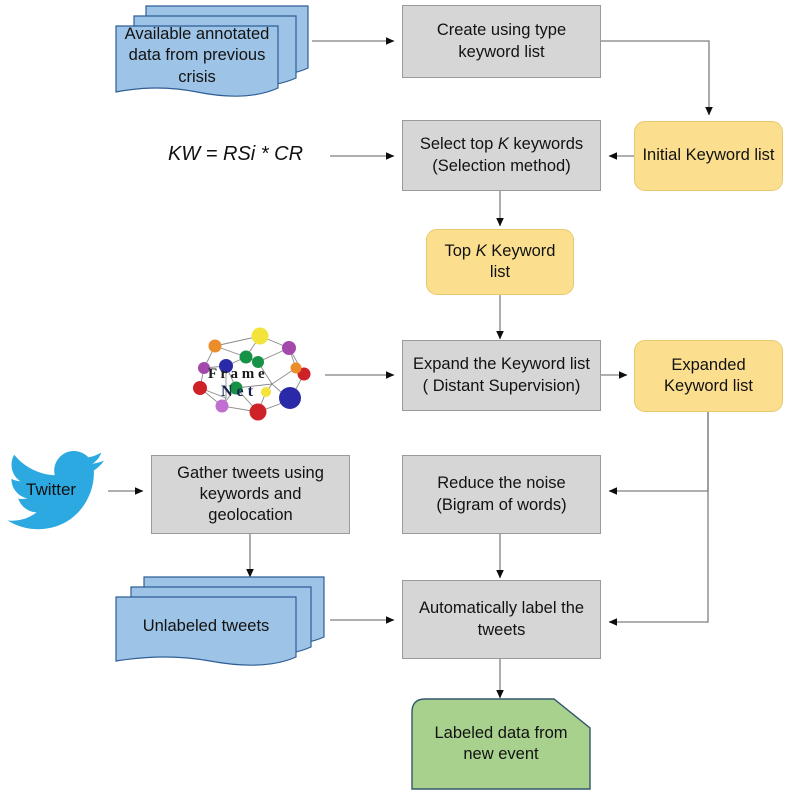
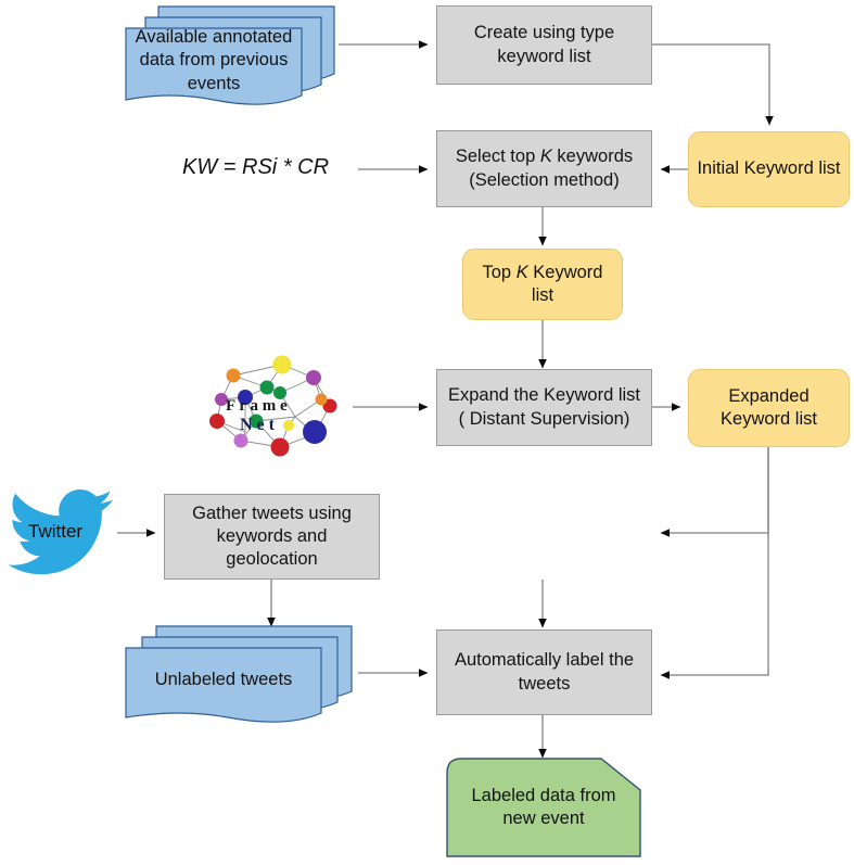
- Available annotated data from previous crisis
+ Available annotated data from previous events
  Create using type keyword list
  Initial Keyword list
  KW = RSi * CR
  Select top K keywords
  (Selection method)
  Top K Keyword
  list
  F r a m e
  N e t
  Expand the Keyword list
  ( Distant Supervision)
  Expanded Keyword list
  Twitter
  Gather tweets using keywords and geolocation
- Reduce the noise
- (Bigram of words)
  Unlabeled tweets
  Automatically label the
  tweets
  Labeled data from
  new event
